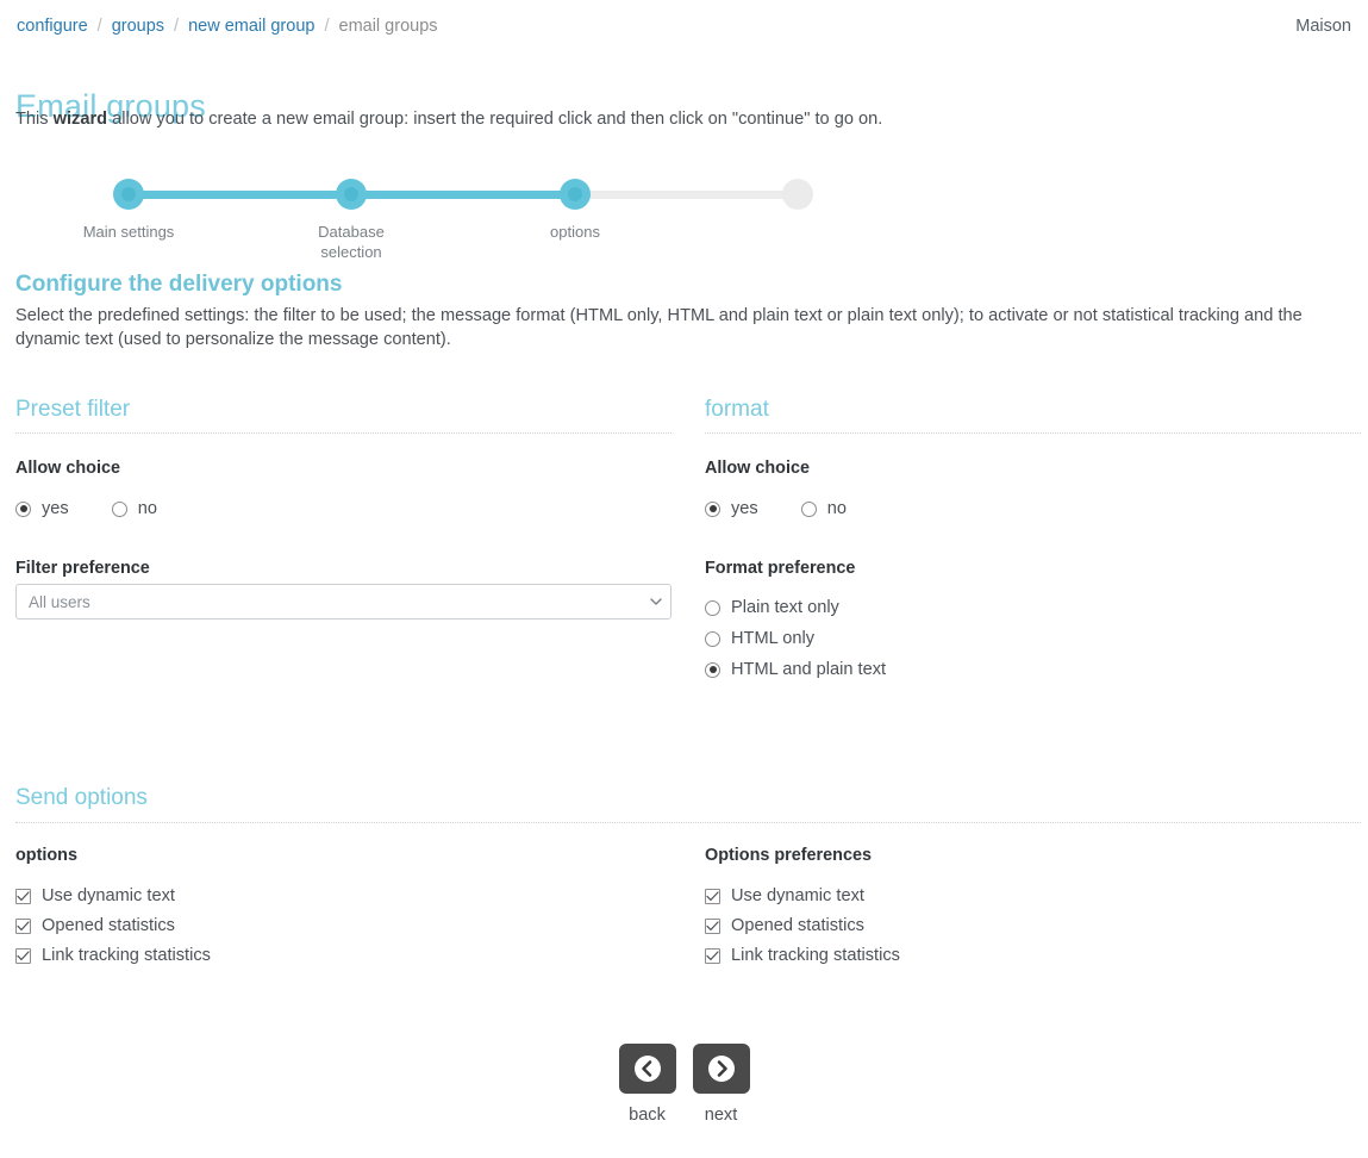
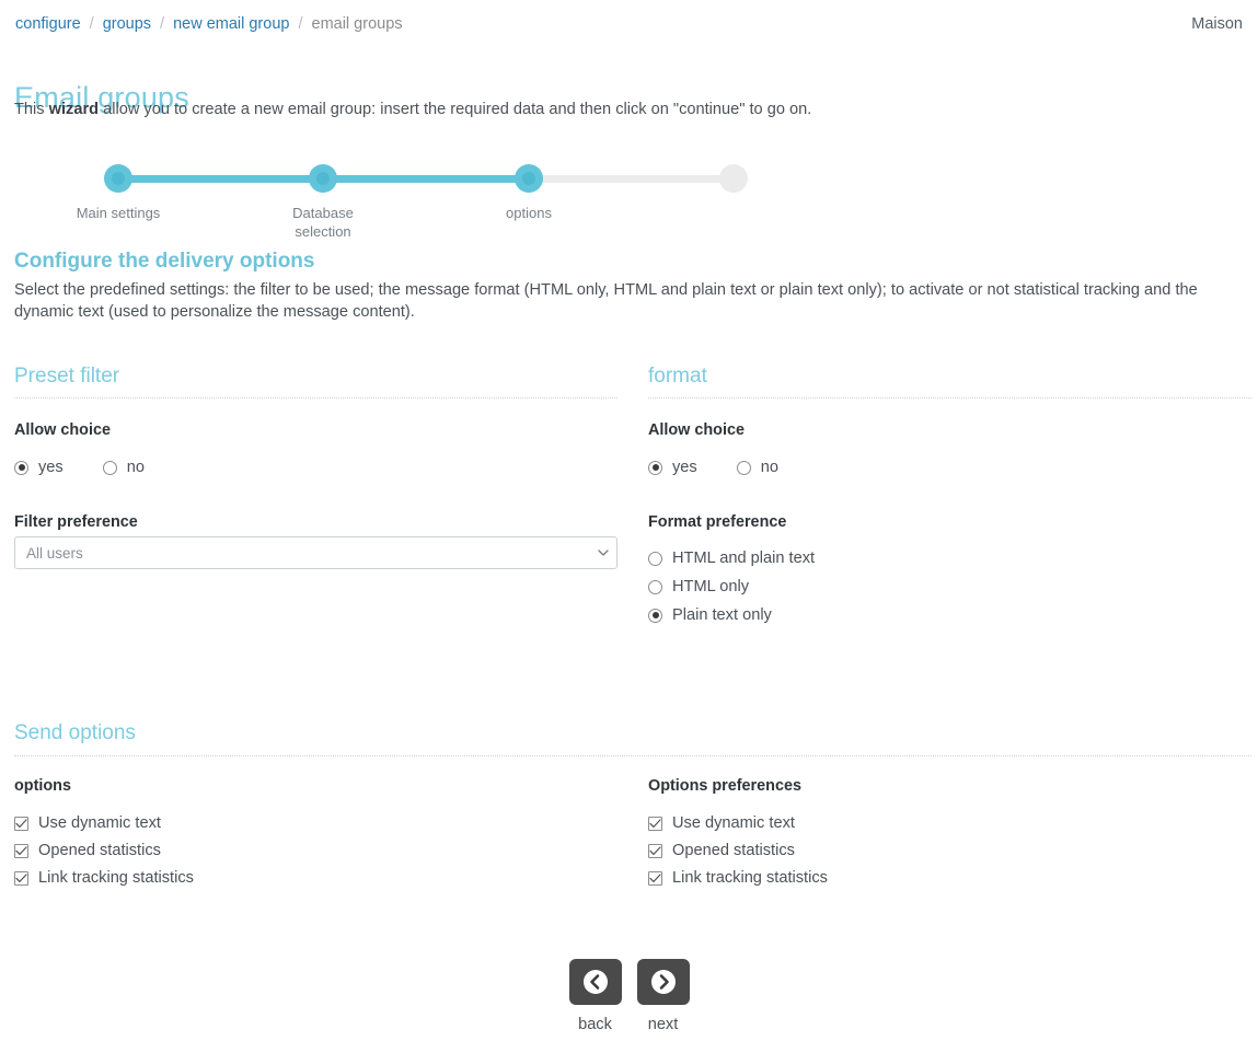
  configure
  /
  groups
  /
  new email group
  /
  email groups
  Maison
  Email groups
- This wizard allow you to create a new email group: insert the required click and then click on "continue" to go on.
+ This wizard allow you to create a new email group: insert the required data and then click on "continue" to go on.
  Main settings
  Database
  selection
  options
  Configure the delivery options
  Select the predefined settings: the filter to be used; the message format (HTML only, HTML and plain text or plain text only); to activate or not statistical tracking and the dynamic text (used to personalize the message content).
  Preset filter
  Allow choice
  yes
  no
  Filter preference
  All users
  format
  Allow choice
  yes
  no
  Format preference
- Plain text only
+ HTML and plain text
  HTML only
- HTML and plain text
+ Plain text only
  Send options
  options
  Use dynamic text
  Opened statistics
  Link tracking statistics
  Options preferences
  Use dynamic text
  Opened statistics
  Link tracking statistics
  back
  next
